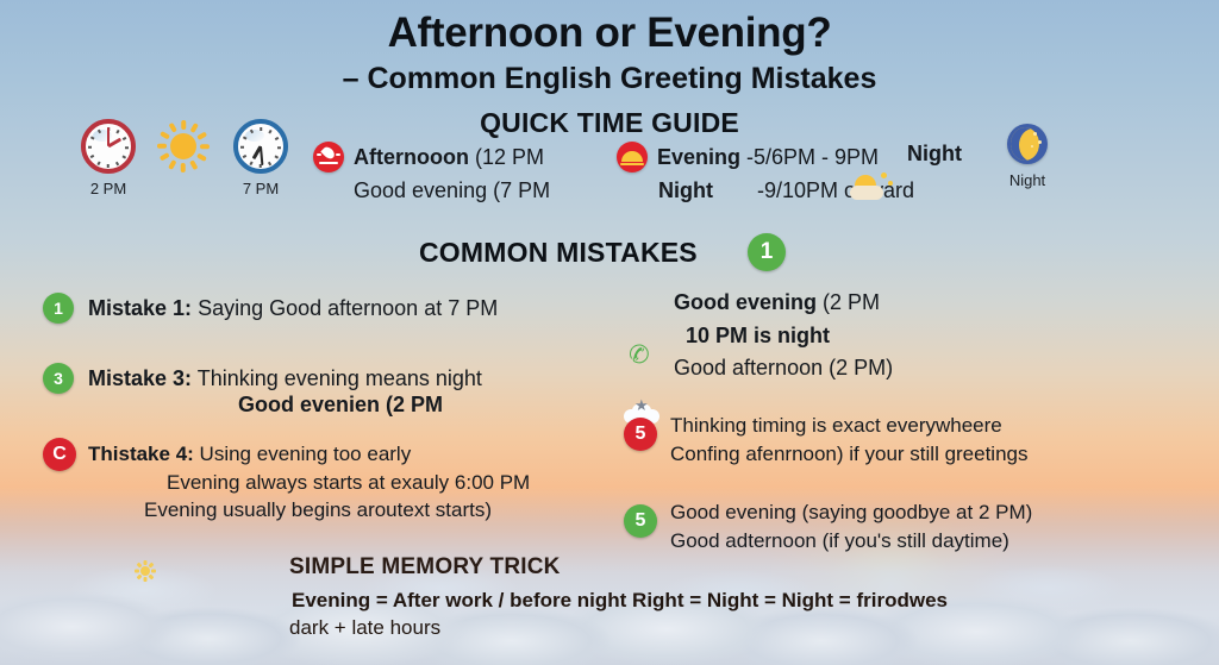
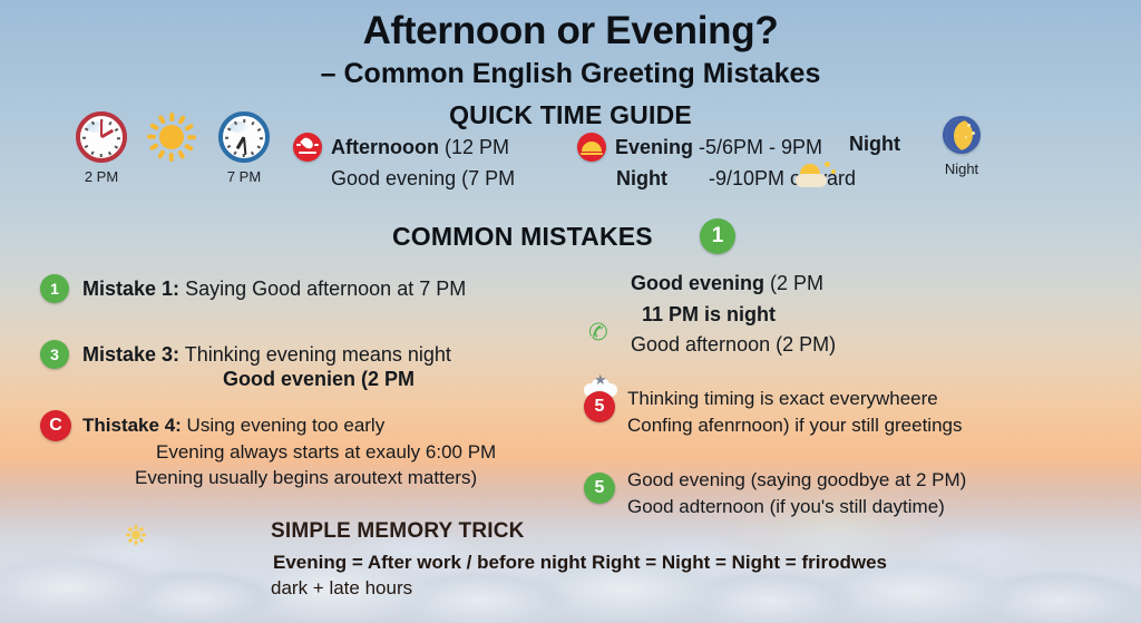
  Afternoon or Evening?
  – Common English Greeting Mistakes
  QUICK TIME GUIDE
  2 PM
  7 PM
  Afternooon (12 PM
  Good evening (7 PM
  Evening -5/6PM - 9PM
  Night
  Night
  -9/10PMard
  Night
  COMMON MISTAKES
  1
  1
  Mistake 1: Saying Good afternoon at 7 PM
  3
  Mistake 3: Thinking evening means night
  Good evenien (2 PM
  C
  Thistake 4: Using evening too early
  Evening always starts at exauly 6:00 PM
- Evening usually begins aroutext starts)
+ Evening usually begins aroutext matters)
  ★
  Good evening (2 PM
- 10 PM is night
+ 11 PM is night
  Good afternoon (2 PM)
  5
  Thinking timing is exact everywheere
  Confing afenrnoon) if your still greetings
  5
  Good evening (saying goodbye at 2 PM)
  Good adternoon (if you's still daytime)
  SIMPLE MEMORY TRICK
  Evening = After work / before night Right = Night = Night = frirodwes
  dark + late hours
